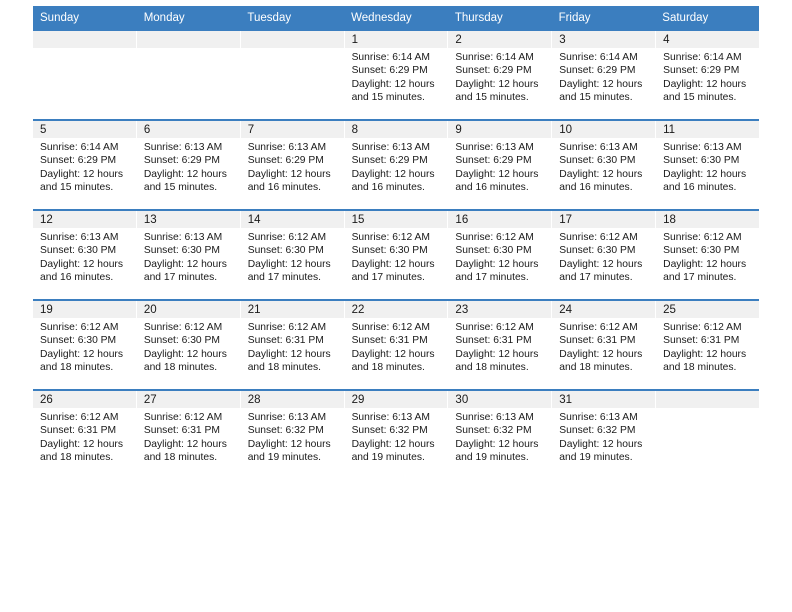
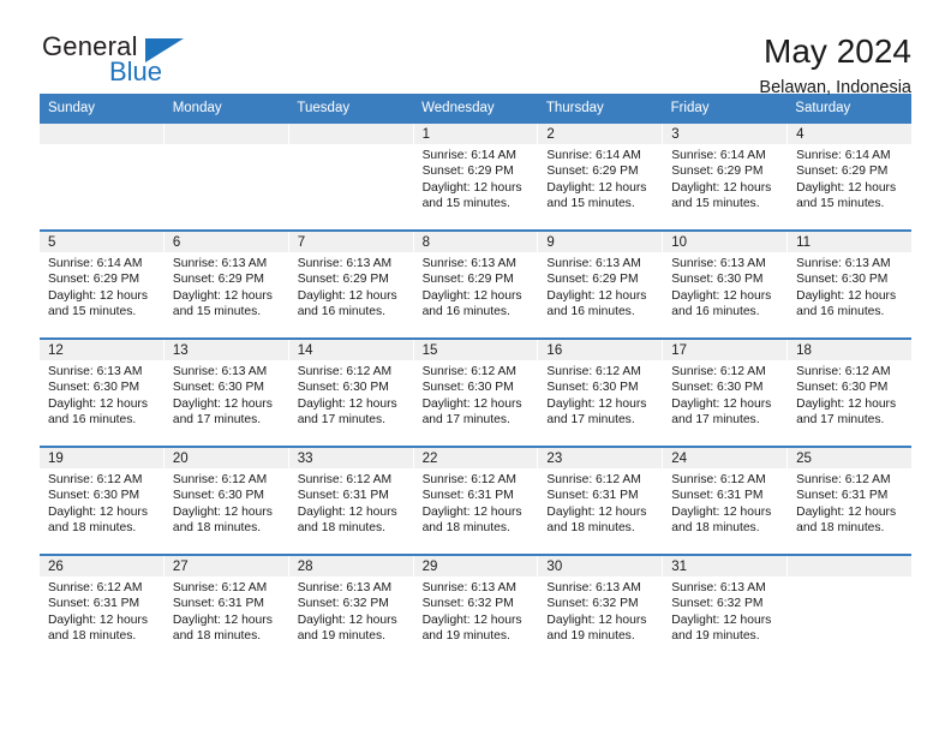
+ General
+ Blue
+ May 2024
+ Belawan, Indonesia
  Sunday
  Monday
  Tuesday
  Wednesday
  Thursday
  Friday
  Saturday
  1
  Sunrise: 6:14 AM
  Sunset: 6:29 PM
  Daylight: 12 hours
  and 15 minutes.
  2
  Sunrise: 6:14 AM
  Sunset: 6:29 PM
  Daylight: 12 hours
  and 15 minutes.
  3
  Sunrise: 6:14 AM
  Sunset: 6:29 PM
  Daylight: 12 hours
  and 15 minutes.
  4
  Sunrise: 6:14 AM
  Sunset: 6:29 PM
  Daylight: 12 hours
  and 15 minutes.
  5
  Sunrise: 6:14 AM
  Sunset: 6:29 PM
  Daylight: 12 hours
  and 15 minutes.
  6
  Sunrise: 6:13 AM
  Sunset: 6:29 PM
  Daylight: 12 hours
  and 15 minutes.
  7
  Sunrise: 6:13 AM
  Sunset: 6:29 PM
  Daylight: 12 hours
  and 16 minutes.
  8
  Sunrise: 6:13 AM
  Sunset: 6:29 PM
  Daylight: 12 hours
  and 16 minutes.
  9
  Sunrise: 6:13 AM
  Sunset: 6:29 PM
  Daylight: 12 hours
  and 16 minutes.
  10
  Sunrise: 6:13 AM
  Sunset: 6:30 PM
  Daylight: 12 hours
  and 16 minutes.
  11
  Sunrise: 6:13 AM
  Sunset: 6:30 PM
  Daylight: 12 hours
  and 16 minutes.
  12
  Sunrise: 6:13 AM
  Sunset: 6:30 PM
  Daylight: 12 hours
  and 16 minutes.
  13
  Sunrise: 6:13 AM
  Sunset: 6:30 PM
  Daylight: 12 hours
  and 17 minutes.
  14
  Sunrise: 6:12 AM
  Sunset: 6:30 PM
  Daylight: 12 hours
  and 17 minutes.
  15
  Sunrise: 6:12 AM
  Sunset: 6:30 PM
  Daylight: 12 hours
  and 17 minutes.
  16
  Sunrise: 6:12 AM
  Sunset: 6:30 PM
  Daylight: 12 hours
  and 17 minutes.
  17
  Sunrise: 6:12 AM
  Sunset: 6:30 PM
  Daylight: 12 hours
  and 17 minutes.
  18
  Sunrise: 6:12 AM
  Sunset: 6:30 PM
  Daylight: 12 hours
  and 17 minutes.
  19
  Sunrise: 6:12 AM
  Sunset: 6:30 PM
  Daylight: 12 hours
  and 18 minutes.
  20
  Sunrise: 6:12 AM
  Sunset: 6:30 PM
  Daylight: 12 hours
  and 18 minutes.
- 21
+ 33
  Sunrise: 6:12 AM
  Sunset: 6:31 PM
  Daylight: 12 hours
  and 18 minutes.
  22
  Sunrise: 6:12 AM
  Sunset: 6:31 PM
  Daylight: 12 hours
  and 18 minutes.
  23
  Sunrise: 6:12 AM
  Sunset: 6:31 PM
  Daylight: 12 hours
  and 18 minutes.
  24
  Sunrise: 6:12 AM
  Sunset: 6:31 PM
  Daylight: 12 hours
  and 18 minutes.
  25
  Sunrise: 6:12 AM
  Sunset: 6:31 PM
  Daylight: 12 hours
  and 18 minutes.
  26
  Sunrise: 6:12 AM
  Sunset: 6:31 PM
  Daylight: 12 hours
  and 18 minutes.
  27
  Sunrise: 6:12 AM
  Sunset: 6:31 PM
  Daylight: 12 hours
  and 18 minutes.
  28
  Sunrise: 6:13 AM
  Sunset: 6:32 PM
  Daylight: 12 hours
  and 19 minutes.
  29
  Sunrise: 6:13 AM
  Sunset: 6:32 PM
  Daylight: 12 hours
  and 19 minutes.
  30
  Sunrise: 6:13 AM
  Sunset: 6:32 PM
  Daylight: 12 hours
  and 19 minutes.
  31
  Sunrise: 6:13 AM
  Sunset: 6:32 PM
  Daylight: 12 hours
  and 19 minutes.
